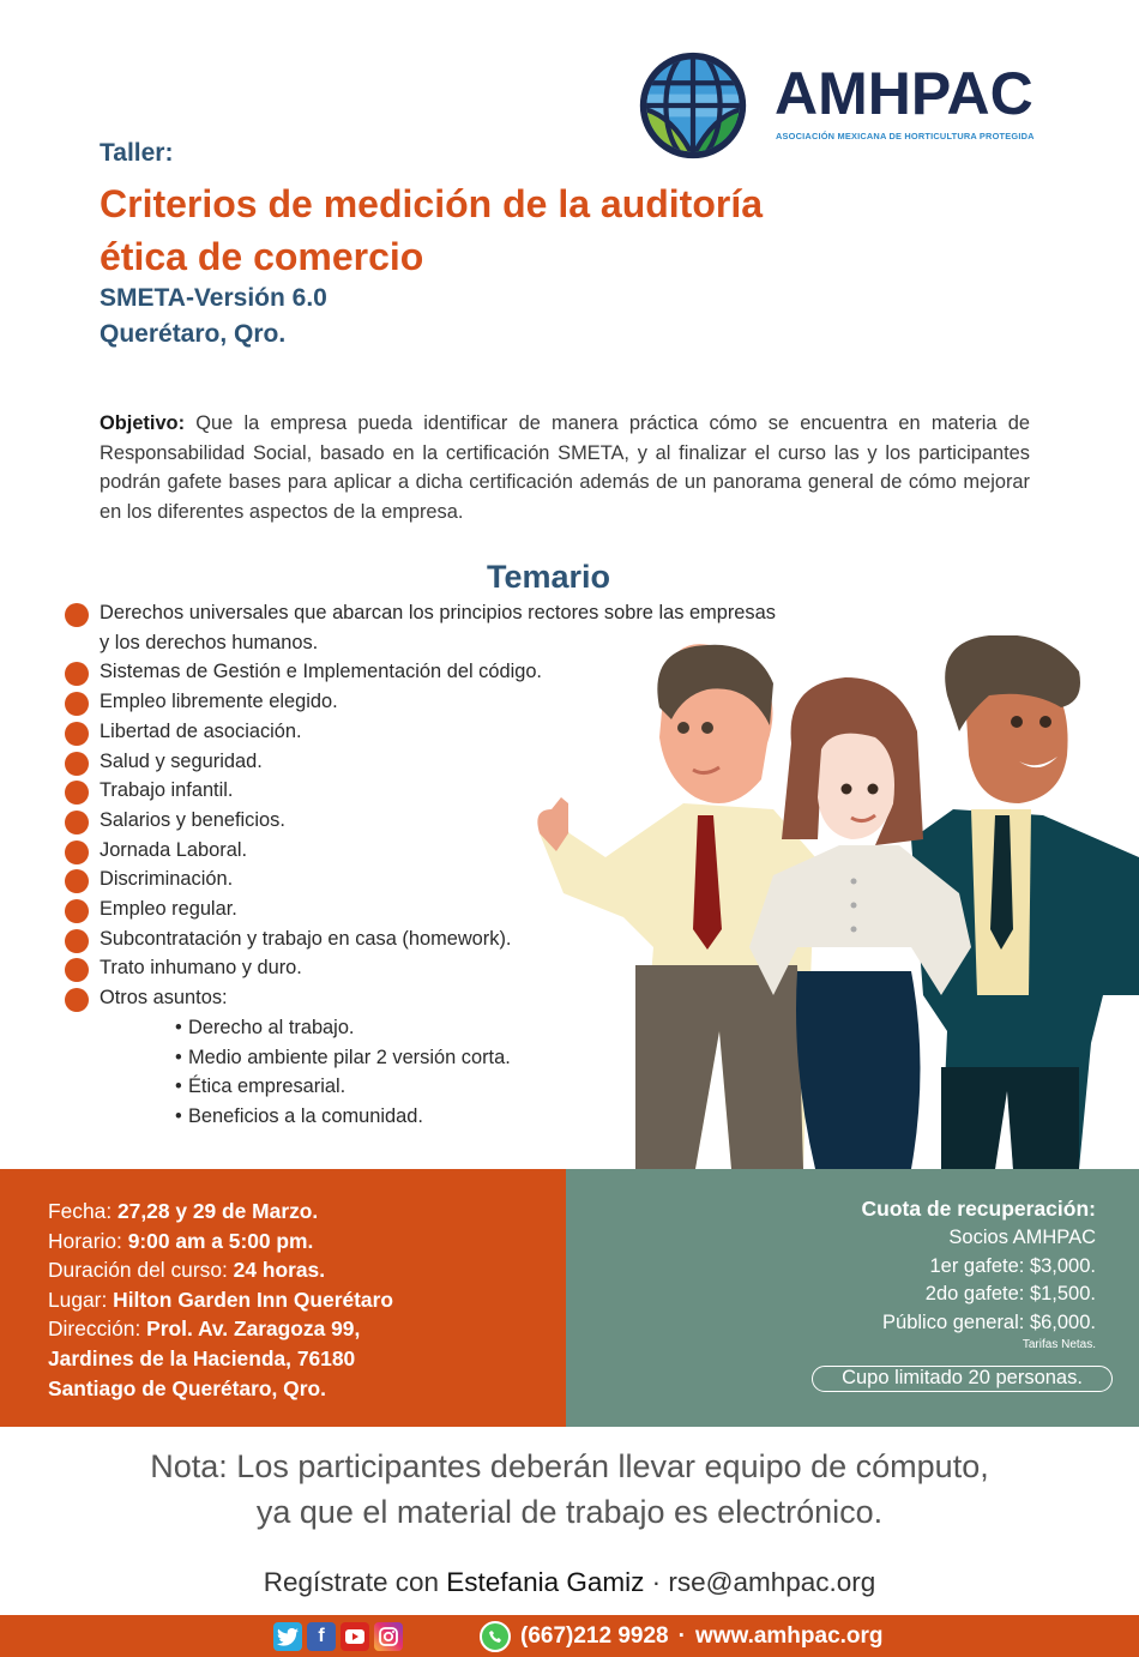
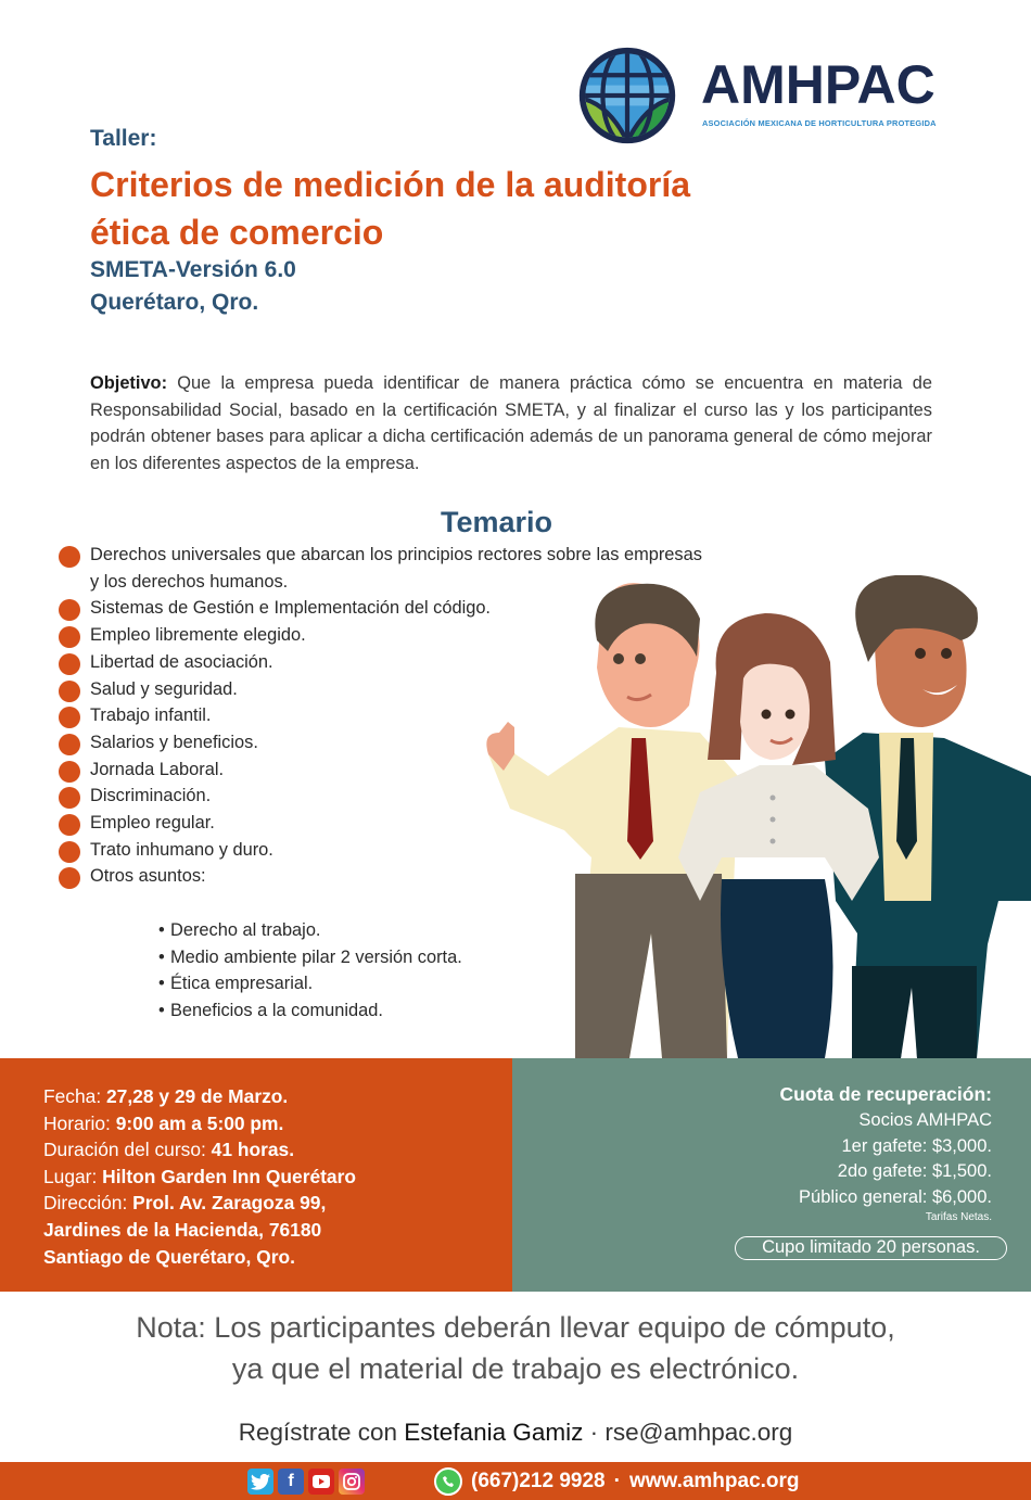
  AMHPAC
  ASOCIACIÓN MEXICANA DE HORTICULTURA PROTEGIDA
  Taller:
  Criterios de medición de la auditoría
  ética de comercio
  SMETA-Versión 6.0
  Querétaro, Qro.
- Objetivo: Que la empresa pueda identificar de manera práctica cómo se encuentra en materia de Responsabilidad Social, basado en la certificación SMETA, y al finalizar el curso las y los participantes podrán gafete bases para aplicar a dicha certificación además de un panorama general de cómo mejorar en los diferentes aspectos de la empresa.
+ Objetivo: Que la empresa pueda identificar de manera práctica cómo se encuentra en materia de Responsabilidad Social, basado en la certificación SMETA, y al finalizar el curso las y los participantes podrán obtener bases para aplicar a dicha certificación además de un panorama general de cómo mejorar en los diferentes aspectos de la empresa.
  Temario
  Derechos universales que abarcan los principios rectores sobre las empresas
  y los derechos humanos.
  Sistemas de Gestión e Implementación del código.
  Empleo libremente elegido.
  Libertad de asociación.
  Salud y seguridad.
  Trabajo infantil.
  Salarios y beneficios.
  Jornada Laboral.
  Discriminación.
  Empleo regular.
- Subcontratación y trabajo en casa (homework).
  Trato inhumano y duro.
  Otros asuntos:
  • Derecho al trabajo.
  • Medio ambiente pilar 2 versión corta.
  • Ética empresarial.
  • Beneficios a la comunidad.
  Fecha: 27,28 y 29 de Marzo.
  Horario: 9:00 am a 5:00 pm.
- Duración del curso: 24 horas.
+ Duración del curso: 41 horas.
  Lugar: Hilton Garden Inn Querétaro
  Dirección: Prol. Av. Zaragoza 99,
  Jardines de la Hacienda, 76180
  Santiago de Querétaro, Qro.
  Cuota de recuperación:
  Socios AMHPAC
  1er gafete: $3,000.
  2do gafete: $1,500.
  Público general: $6,000.
  Tarifas Netas.
  Cupo limitado 20 personas.
  Nota: Los participantes deberán llevar equipo de cómputo,
  ya que el material de trabajo es electrónico.
  Regístrate con Estefania Gamiz · rse@amhpac.org
  f
  (667)212 9928
  ·
  www.amhpac.org
